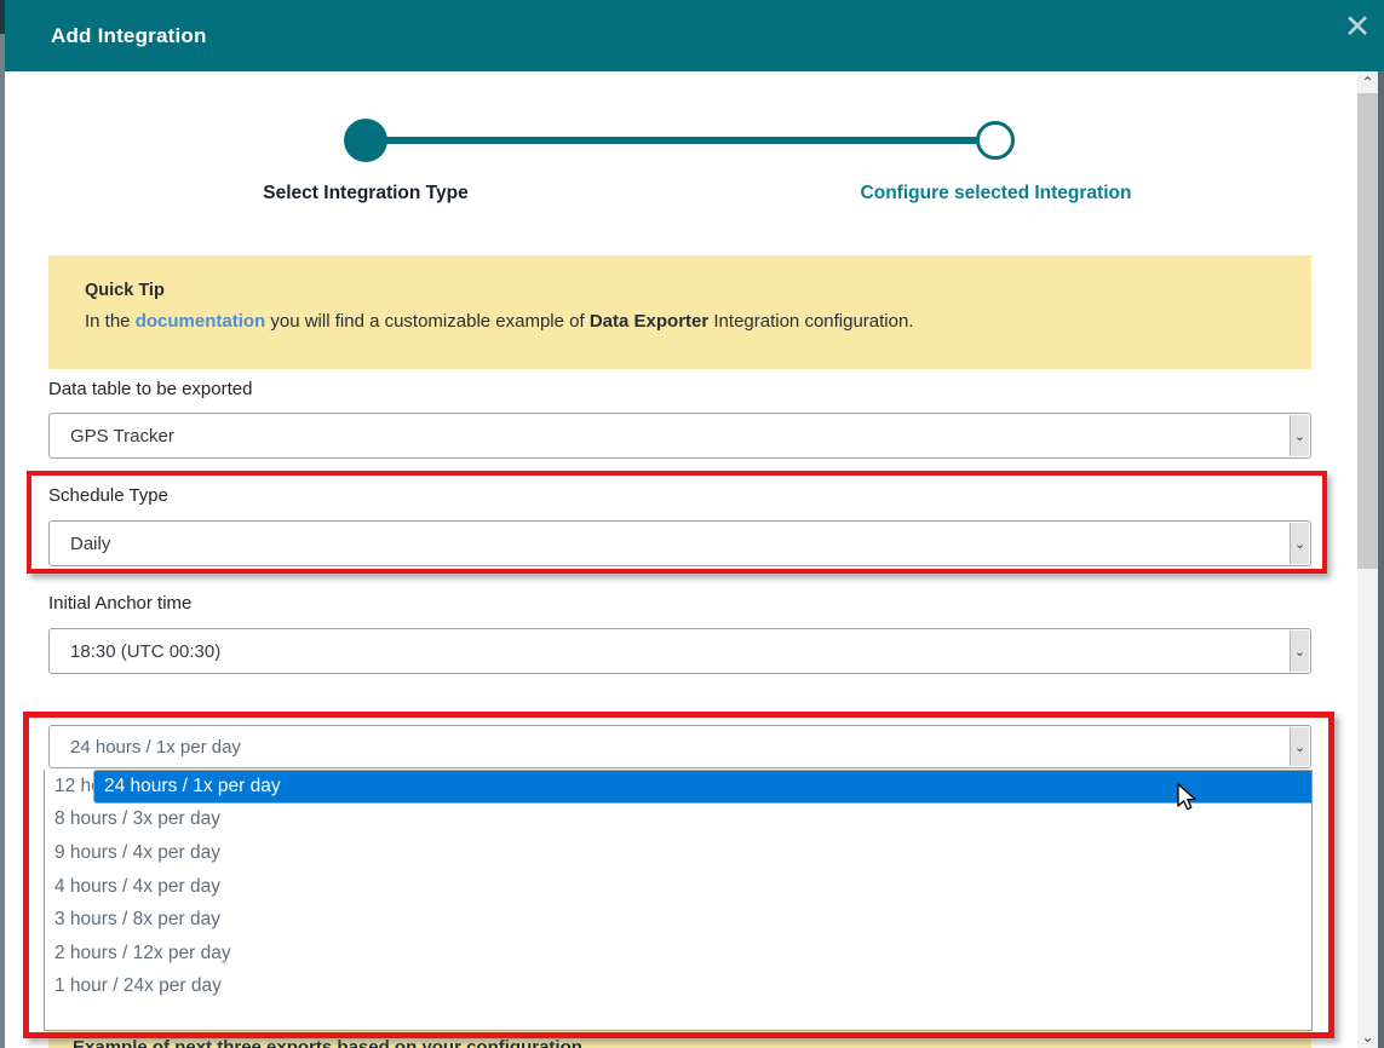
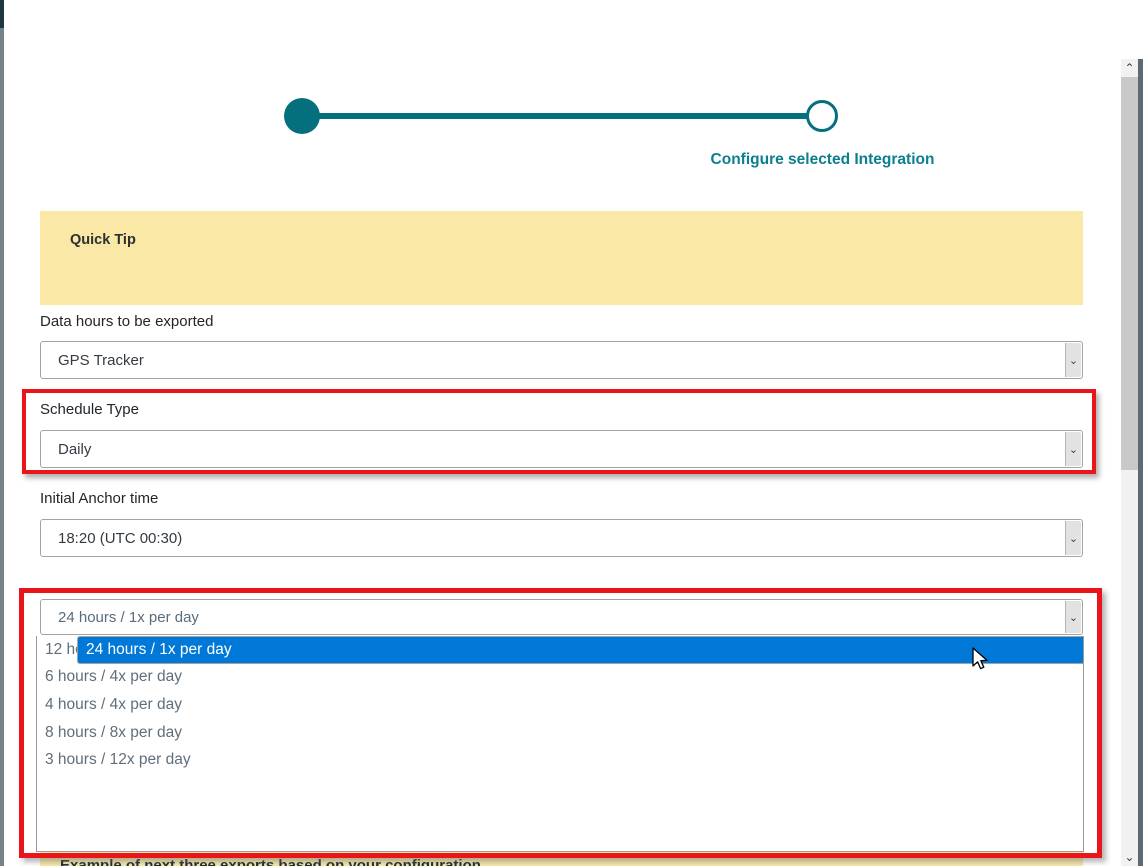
- Add Integration
- ✕
  ⌃
  ⌄
- Select Integration Type
  Configure selected Integration
  Quick Tip
- In the documentation you will find a customizable example of Data Exporter Integration configuration.
- Data table to be exported
+ Data hours to be exported
  GPS Tracker
  ⌄
  Schedule Type
  Daily
  ⌄
  Initial Anchor time
- 18:30 (UTC 00:30)
+ 18:20 (UTC 00:30)
  ⌄
  24 hours / 1x per day
  ⌄
  24 hours / 1x per day
- 8 hours / 3x per day
- 9 hours / 4x per day
+ 6 hours / 4x per day
  4 hours / 4x per day
- 3 hours / 8x per day
+ 8 hours / 8x per day
- 2 hours / 12x per day
+ 3 hours / 12x per day
- 1 hour / 24x per day
